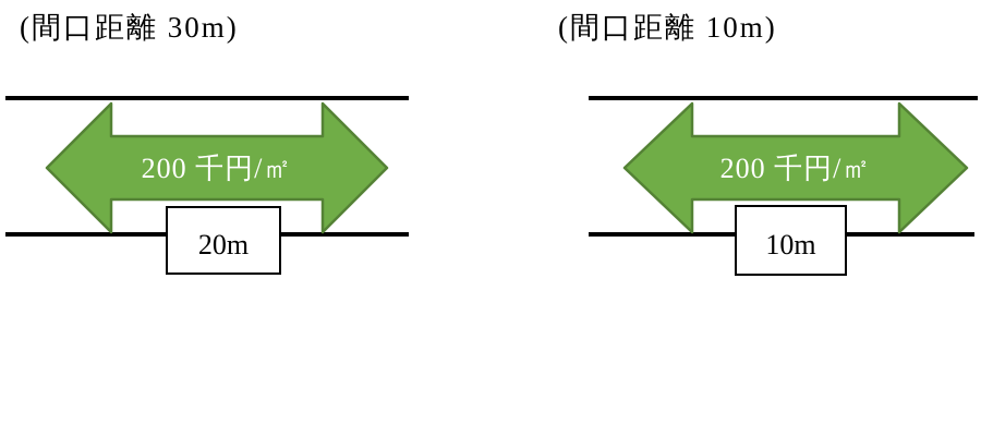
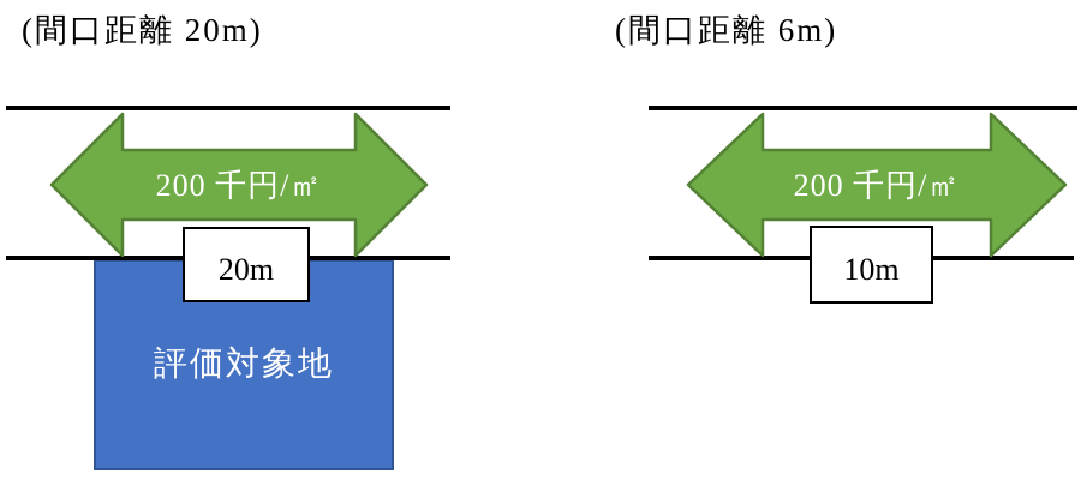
- (間口距離 30m)
+ (間口距離 20m)
+ 評価対象地
  200 千円/㎡
  20m
- (間口距離 10m)
+ (間口距離 6m)
  200 千円/㎡
  10m
